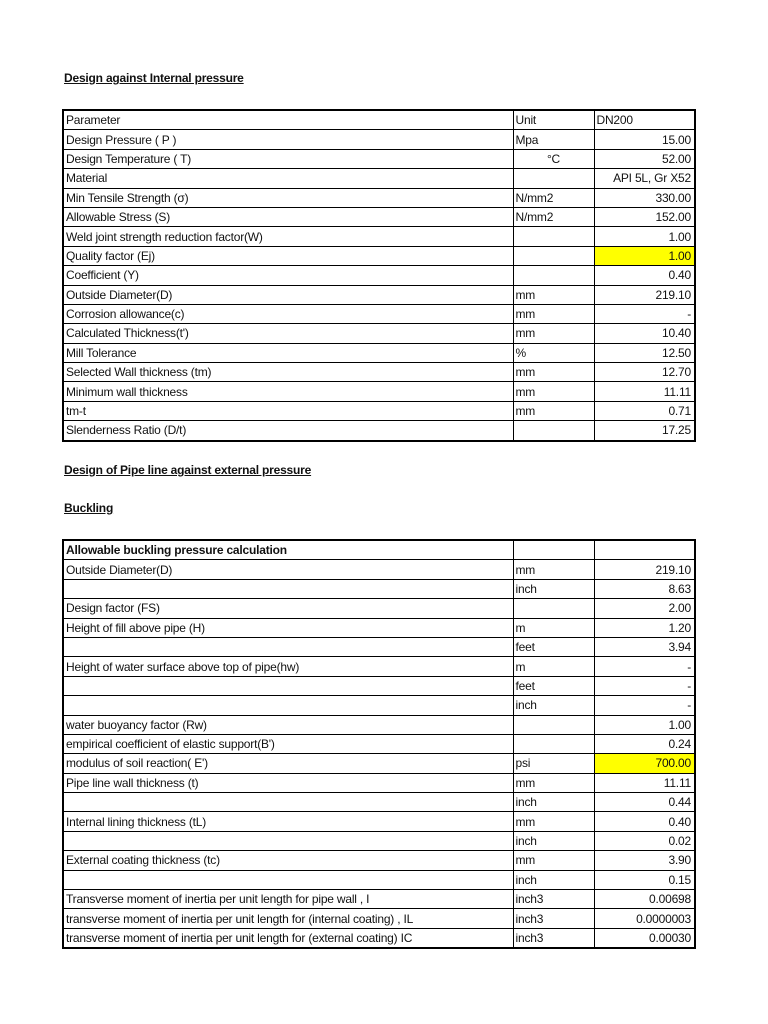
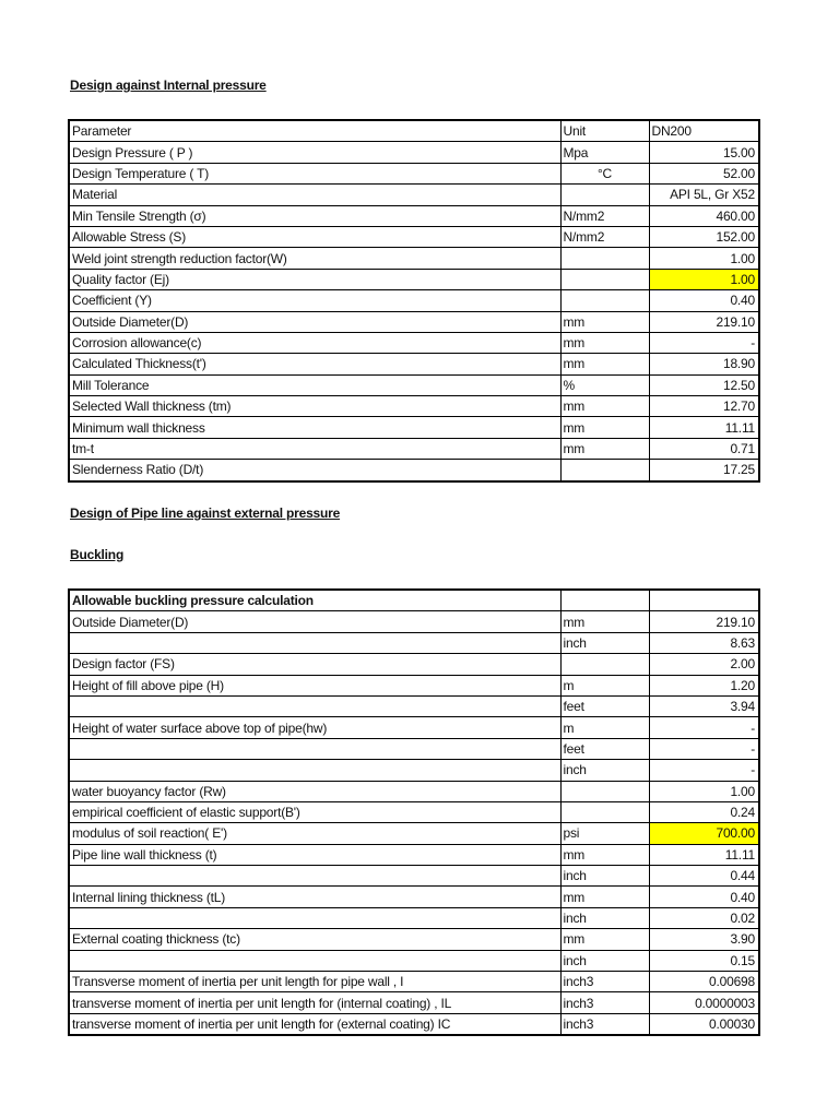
  Design against Internal pressure
  Parameter	Unit	DN200
  Design Pressure ( P )	Mpa	15.00
  Design Temperature ( T)	°C	52.00
  Material		API 5L, Gr X52
- Min Tensile Strength (σ)	N/mm2	330.00
+ Min Tensile Strength (σ)	N/mm2	460.00
  Allowable Stress (S)	N/mm2	152.00
  Weld joint strength reduction factor(W)		1.00
  Quality factor (Ej)		1.00
  Coefficient (Y)		0.40
  Outside Diameter(D)	mm	219.10
  Corrosion allowance(c)	mm	-
- Calculated Thickness(t')	mm	10.40
+ Calculated Thickness(t')	mm	18.90
  Mill Tolerance	%	12.50
  Selected Wall thickness (tm)	mm	12.70
  Minimum wall thickness	mm	11.11
  tm-t	mm	0.71
  Slenderness Ratio (D/t)		17.25
  Design of Pipe line against external pressure
  Buckling
  Allowable buckling pressure calculation
  Outside Diameter(D)	mm	219.10
  	inch	8.63
  Design factor (FS)		2.00
  Height of fill above pipe (H)	m	1.20
  	feet	3.94
  Height of water surface above top of pipe(hw)	m	-
  	feet	-
  	inch	-
  water buoyancy factor (Rw)		1.00
  empirical coefficient of elastic support(B')		0.24
  modulus of soil reaction( E')	psi	700.00
  Pipe line wall thickness (t)	mm	11.11
  	inch	0.44
  Internal lining thickness (tL)	mm	0.40
  	inch	0.02
  External coating thickness (tc)	mm	3.90
  	inch	0.15
  Transverse moment of inertia per unit length for pipe wall , I	inch3	0.00698
  transverse moment of inertia per unit length for (internal coating) , IL	inch3	0.0000003
  transverse moment of inertia per unit length for (external coating) IC	inch3	0.00030
